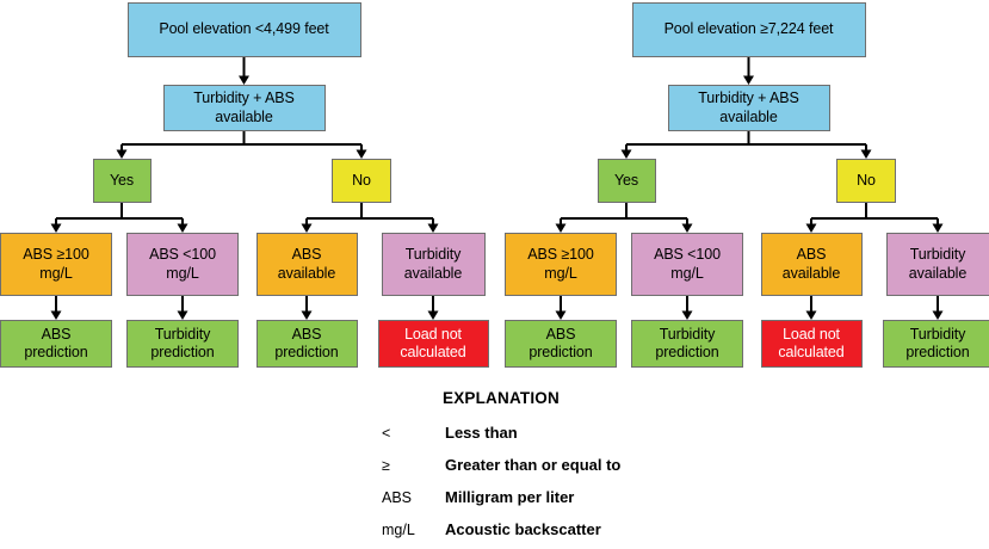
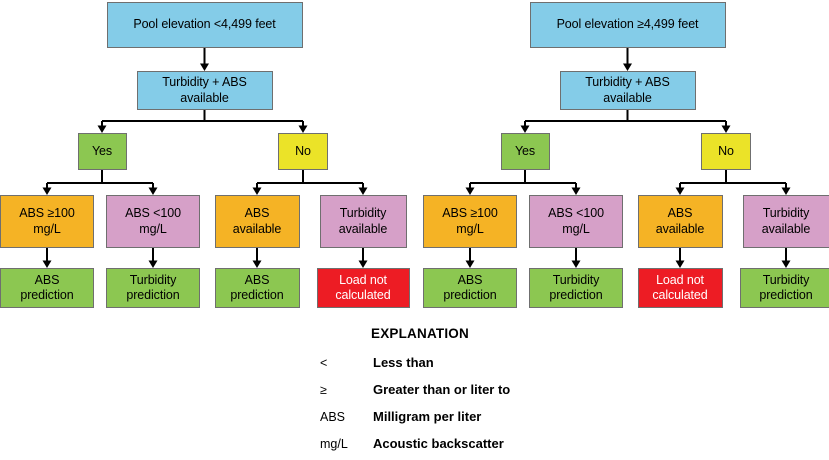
  Pool elevation <4,499 feet
  Turbidity + ABS
  available
  Yes
  No
  ABS ≥100
  mg/L
  ABS <100
  mg/L
  ABS
  available
  Turbidity
  available
  ABS
  prediction
  Turbidity
  prediction
  ABS
  prediction
  Load not
  calculated
- Pool elevation ≥7,224 feet
+ Pool elevation ≥4,499 feet
  Turbidity + ABS
  available
  Yes
  No
  ABS ≥100
  mg/L
  ABS <100
  mg/L
  ABS
  available
  Turbidity
  available
  ABS
  prediction
  Turbidity
  prediction
  Load not
  calculated
  Turbidity
  prediction
  EXPLANATION
  <
  Less than
  ≥
- Greater than or equal to
+ Greater than or liter to
  ABS
  Milligram per liter
  mg/L
  Acoustic backscatter
